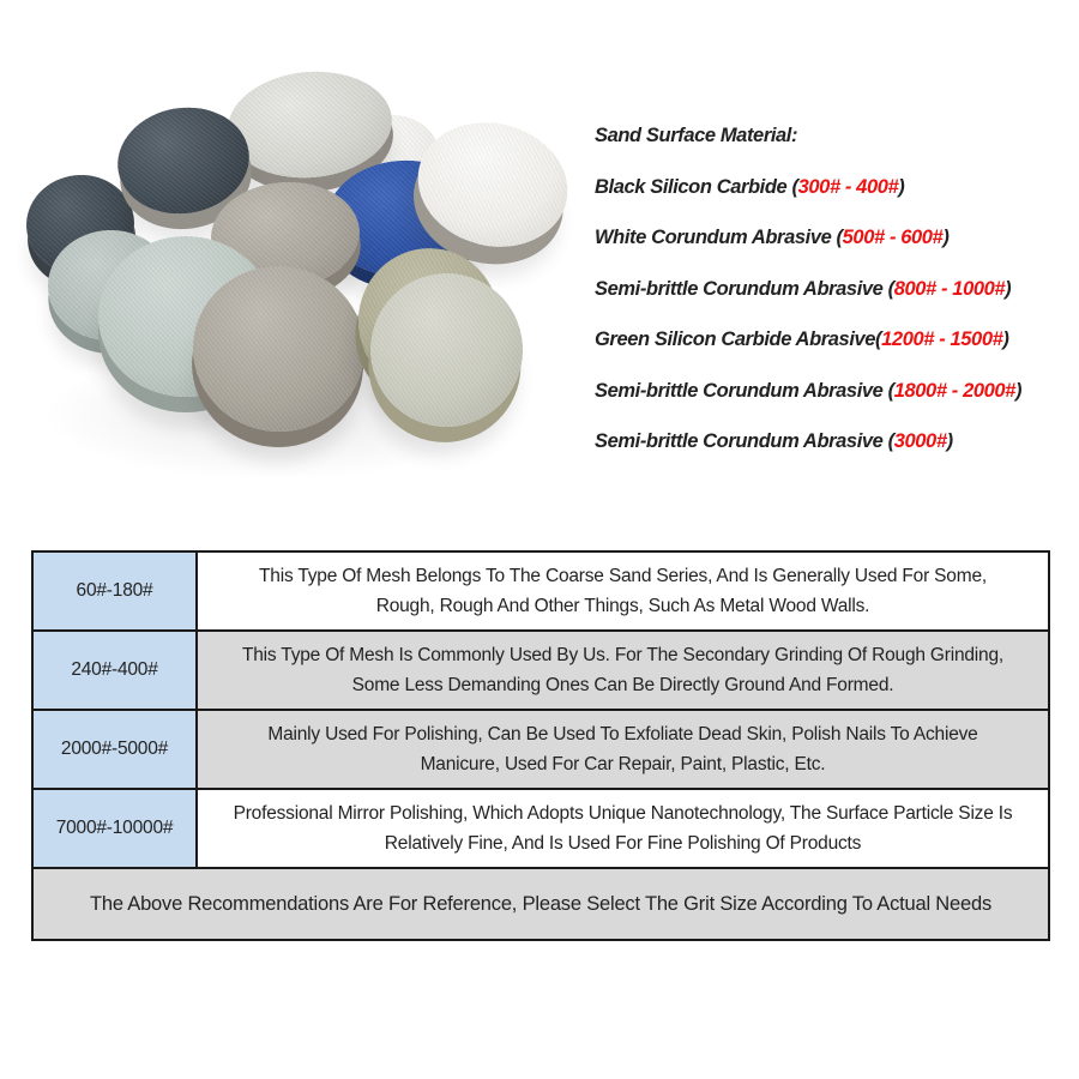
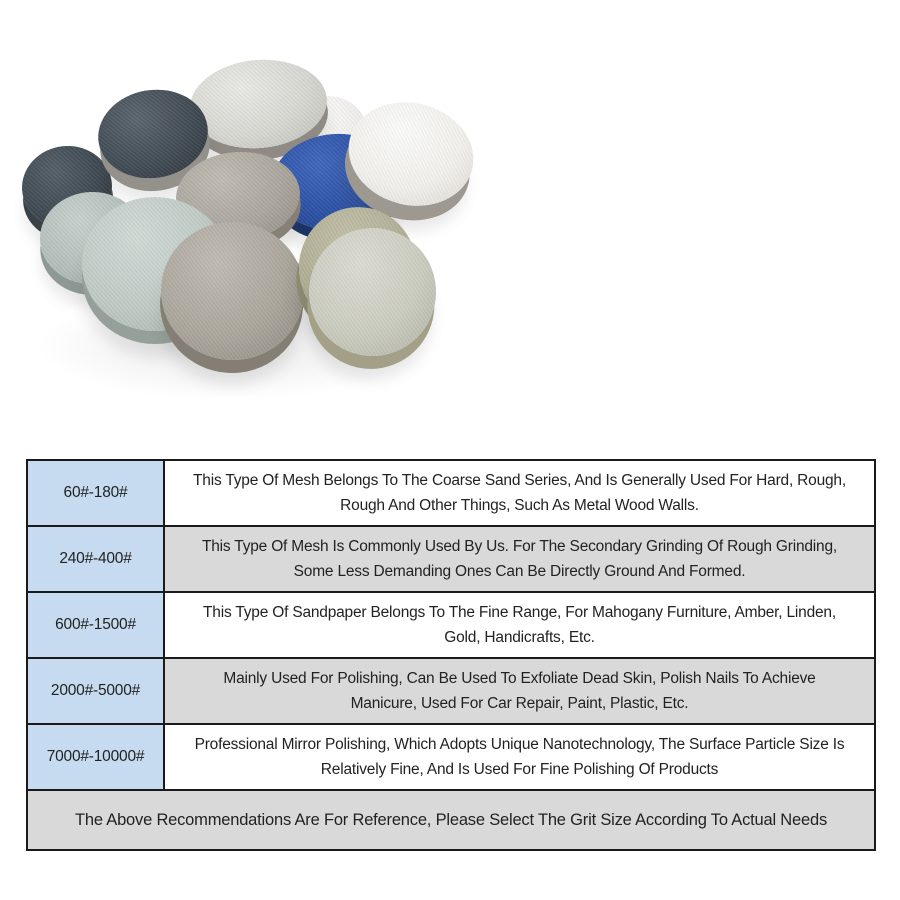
- Sand Surface Material:
- Black Silicon Carbide (300# - 400#)
- White Corundum Abrasive (500# - 600#)
- Semi-brittle Corundum Abrasive (800# - 1000#)
- Green Silicon Carbide Abrasive(1200# - 1500#)
- Semi-brittle Corundum Abrasive (1800# - 2000#)
- Semi-brittle Corundum Abrasive (3000#)
  60#-180#
- This Type Of Mesh Belongs To The Coarse Sand Series, And Is Generally Used For Some, Rough, Rough And Other Things, Such As Metal Wood Walls.
+ This Type Of Mesh Belongs To The Coarse Sand Series, And Is Generally Used For Hard, Rough, Rough And Other Things, Such As Metal Wood Walls.
  240#-400#
  This Type Of Mesh Is Commonly Used By Us. For The Secondary Grinding Of Rough Grinding, Some Less Demanding Ones Can Be Directly Ground And Formed.
+ 600#-1500#
+ This Type Of Sandpaper Belongs To The Fine Range, For Mahogany Furniture, Amber, Linden, Gold, Handicrafts, Etc.
  2000#-5000#
  Mainly Used For Polishing, Can Be Used To Exfoliate Dead Skin, Polish Nails To Achieve Manicure, Used For Car Repair, Paint, Plastic, Etc.
  7000#-10000#
  Professional Mirror Polishing, Which Adopts Unique Nanotechnology, The Surface Particle Size Is Relatively Fine, And Is Used For Fine Polishing Of Products
  The Above Recommendations Are For Reference, Please Select The Grit Size According To Actual Needs
